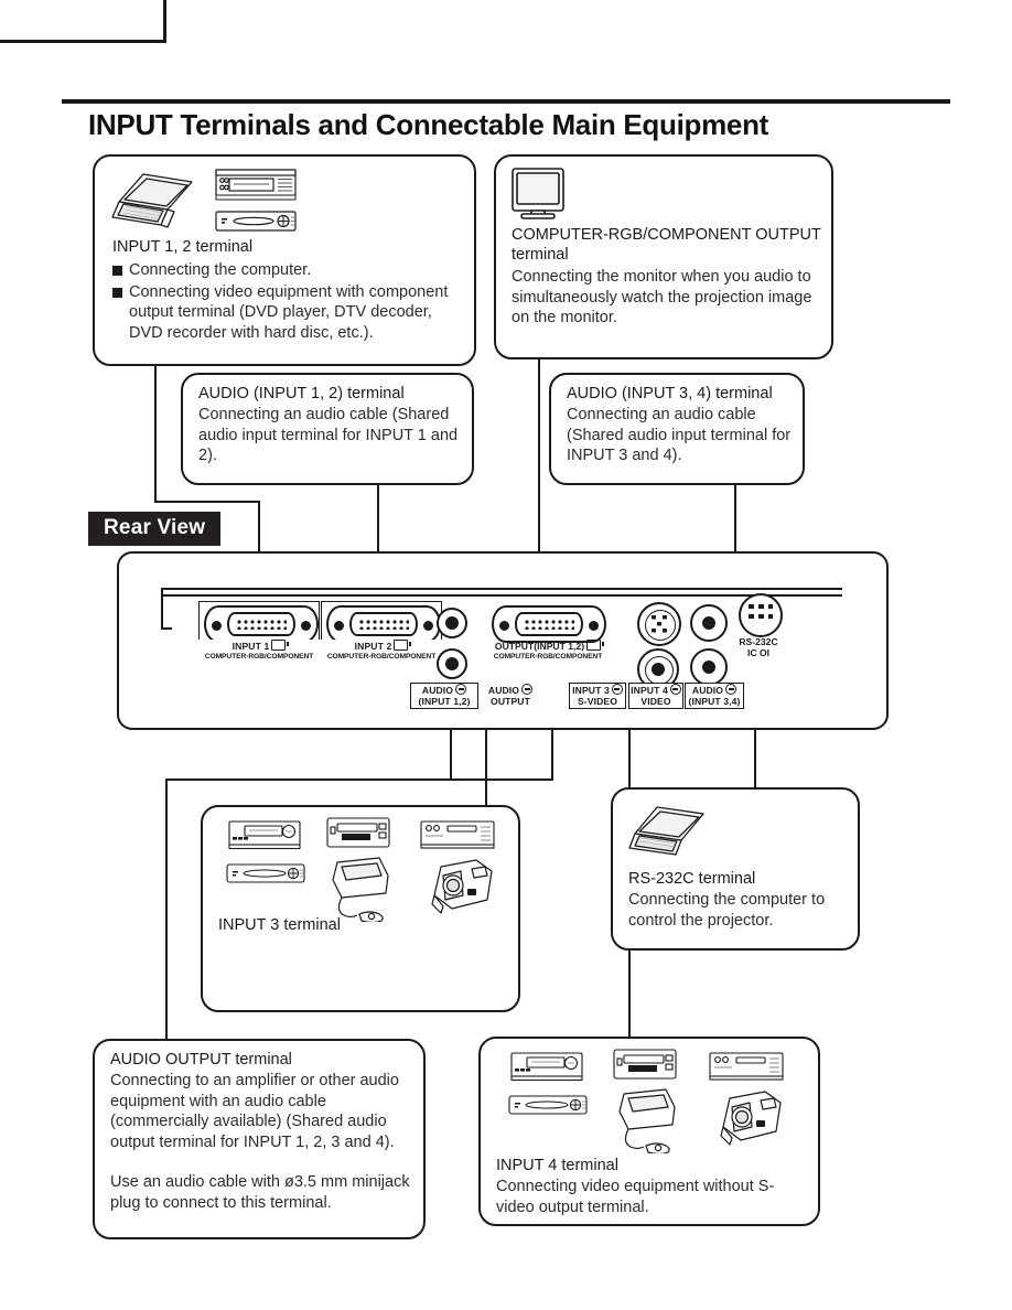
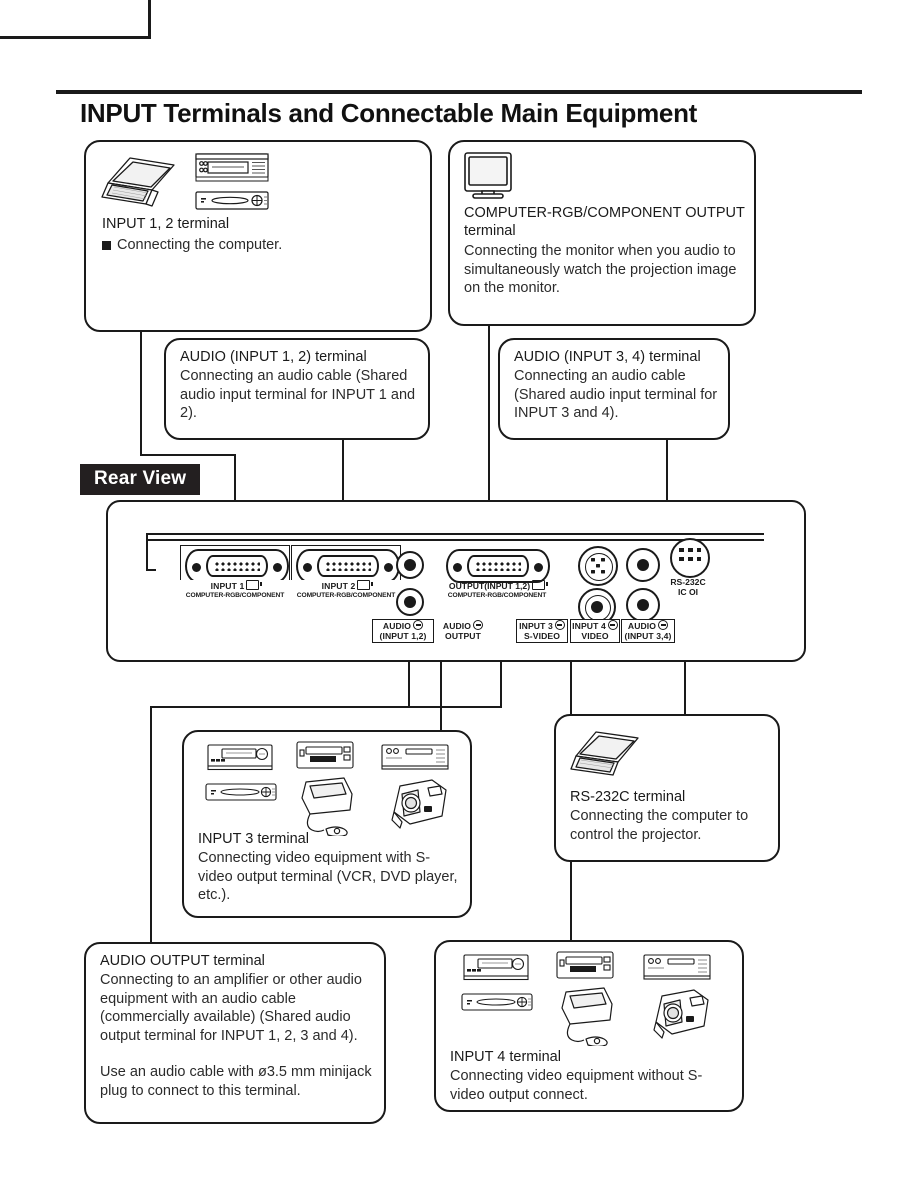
  INPUT Terminals and Connectable Main Equipment
  INPUT 1, 2 terminal
  Connecting the computer.
- Connecting video equipment with component output terminal (DVD player, DTV decoder, DVD recorder with hard disc, etc.).
  COMPUTER-RGB/COMPONENT OUTPUT terminal
  Connecting the monitor when you audio to simultaneously watch the projection image on the monitor.
  AUDIO (INPUT 1, 2) terminal
  Connecting an audio cable (Shared audio input terminal for INPUT 1 and 2).
  AUDIO (INPUT 3, 4) terminal
  Connecting an audio cable (Shared audio input terminal for INPUT 3 and 4).
  Rear View
  INPUT 1
  INPUT 2
  AUDIO
  (INPUT 1,2)
  AUDIO
  OUTPUT
  OUTPUT(INPUT 1,2)
  INPUT 3
  S-VIDEO
  INPUT 4
  VIDEO
  AUDIO
  (INPUT 3,4)
  RS-232C
  IC OI
  INPUT 3 terminal
+ Connecting video equipment with S-video output terminal (VCR, DVD player, etc.).
  RS-232C terminal
  Connecting the computer to control the projector.
  AUDIO OUTPUT terminal
  Connecting to an amplifier or other audio equipment with an audio cable (commercially available) (Shared audio output terminal for INPUT 1, 2, 3 and 4).
  Use an audio cable with ø3.5 mm minijack plug to connect to this terminal.
  INPUT 4 terminal
- Connecting video equipment without S-video output terminal.
+ Connecting video equipment without S-video output connect.
